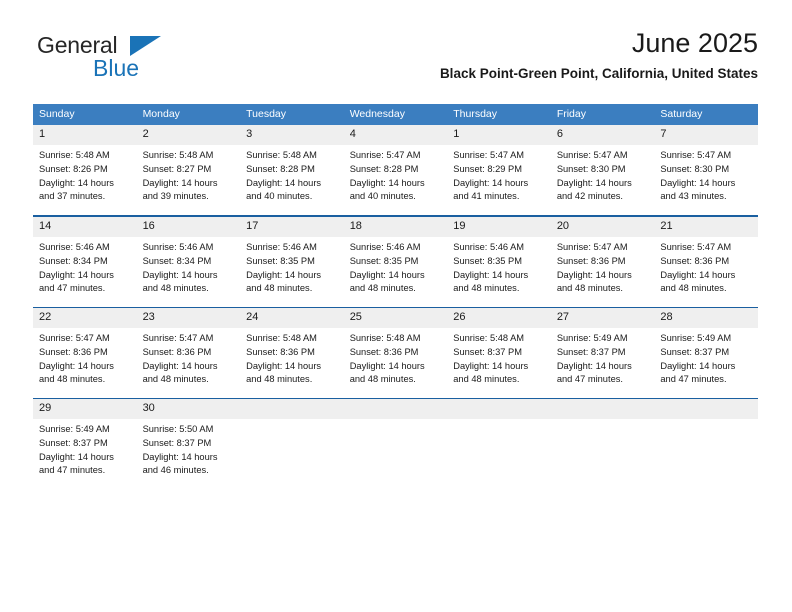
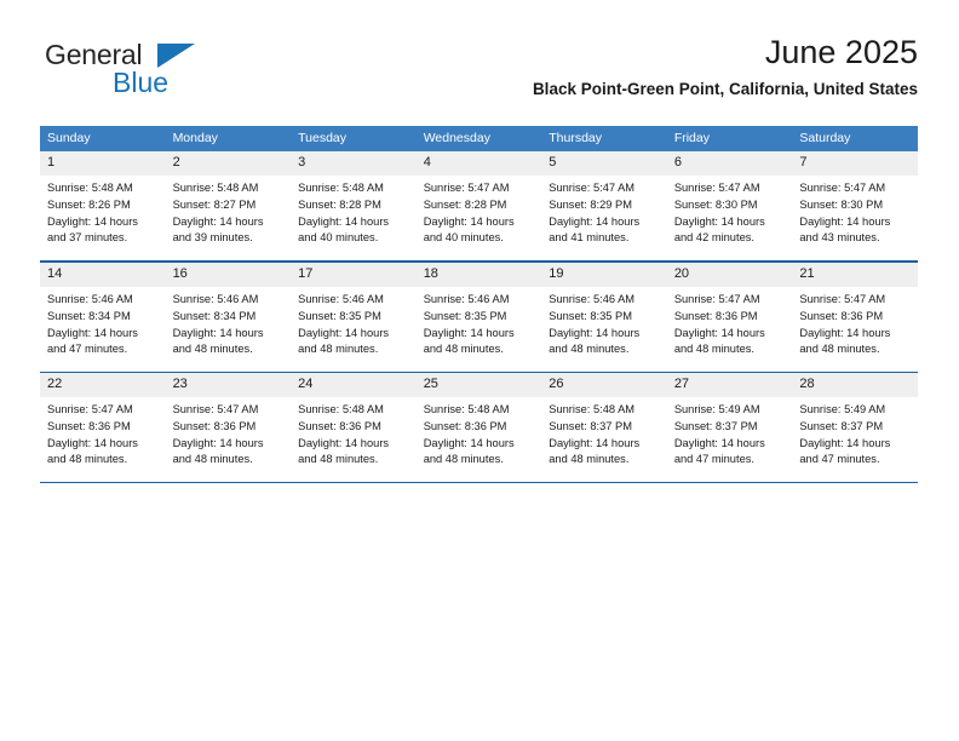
  General
  Blue
  June 2025
  Black Point-Green Point, California, United States
  Sunday	Monday	Tuesday	Wednesday	Thursday	Friday	Saturday
- 1Sunrise: 5:48 AMSunset: 8:26 PMDaylight: 14 hoursand 37 minutes.	2Sunrise: 5:48 AMSunset: 8:27 PMDaylight: 14 hoursand 39 minutes.	3Sunrise: 5:48 AMSunset: 8:28 PMDaylight: 14 hoursand 40 minutes.	4Sunrise: 5:47 AMSunset: 8:28 PMDaylight: 14 hoursand 40 minutes.	1Sunrise: 5:47 AMSunset: 8:29 PMDaylight: 14 hoursand 41 minutes.	6Sunrise: 5:47 AMSunset: 8:30 PMDaylight: 14 hoursand 42 minutes.	7Sunrise: 5:47 AMSunset: 8:30 PMDaylight: 14 hoursand 43 minutes.
+ 1Sunrise: 5:48 AMSunset: 8:26 PMDaylight: 14 hoursand 37 minutes.	2Sunrise: 5:48 AMSunset: 8:27 PMDaylight: 14 hoursand 39 minutes.	3Sunrise: 5:48 AMSunset: 8:28 PMDaylight: 14 hoursand 40 minutes.	4Sunrise: 5:47 AMSunset: 8:28 PMDaylight: 14 hoursand 40 minutes.	5Sunrise: 5:47 AMSunset: 8:29 PMDaylight: 14 hoursand 41 minutes.	6Sunrise: 5:47 AMSunset: 8:30 PMDaylight: 14 hoursand 42 minutes.	7Sunrise: 5:47 AMSunset: 8:30 PMDaylight: 14 hoursand 43 minutes.
  14Sunrise: 5:46 AMSunset: 8:34 PMDaylight: 14 hoursand 47 minutes.	16Sunrise: 5:46 AMSunset: 8:34 PMDaylight: 14 hoursand 48 minutes.	17Sunrise: 5:46 AMSunset: 8:35 PMDaylight: 14 hoursand 48 minutes.	18Sunrise: 5:46 AMSunset: 8:35 PMDaylight: 14 hoursand 48 minutes.	19Sunrise: 5:46 AMSunset: 8:35 PMDaylight: 14 hoursand 48 minutes.	20Sunrise: 5:47 AMSunset: 8:36 PMDaylight: 14 hoursand 48 minutes.	21Sunrise: 5:47 AMSunset: 8:36 PMDaylight: 14 hoursand 48 minutes.
  22Sunrise: 5:47 AMSunset: 8:36 PMDaylight: 14 hoursand 48 minutes.	23Sunrise: 5:47 AMSunset: 8:36 PMDaylight: 14 hoursand 48 minutes.	24Sunrise: 5:48 AMSunset: 8:36 PMDaylight: 14 hoursand 48 minutes.	25Sunrise: 5:48 AMSunset: 8:36 PMDaylight: 14 hoursand 48 minutes.	26Sunrise: 5:48 AMSunset: 8:37 PMDaylight: 14 hoursand 48 minutes.	27Sunrise: 5:49 AMSunset: 8:37 PMDaylight: 14 hoursand 47 minutes.	28Sunrise: 5:49 AMSunset: 8:37 PMDaylight: 14 hoursand 47 minutes.
- 29Sunrise: 5:49 AMSunset: 8:37 PMDaylight: 14 hoursand 47 minutes.	30Sunrise: 5:50 AMSunset: 8:37 PMDaylight: 14 hoursand 46 minutes.
